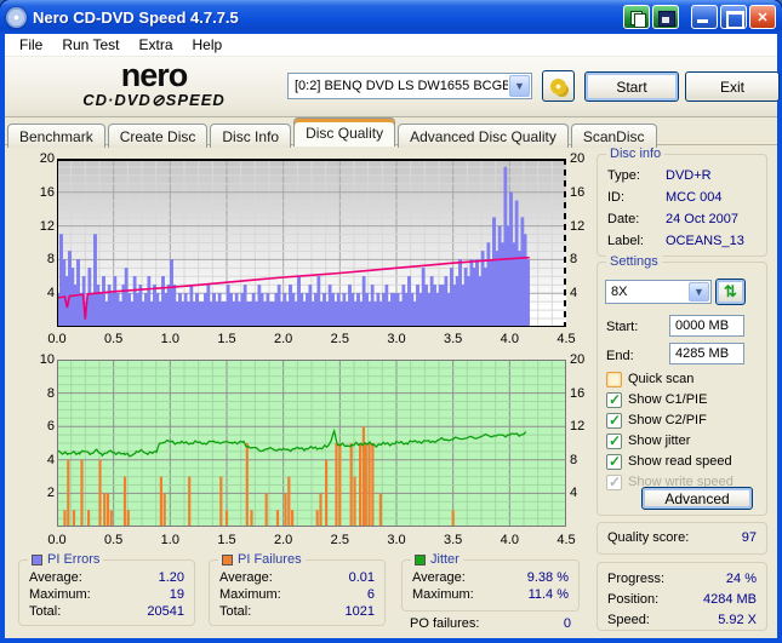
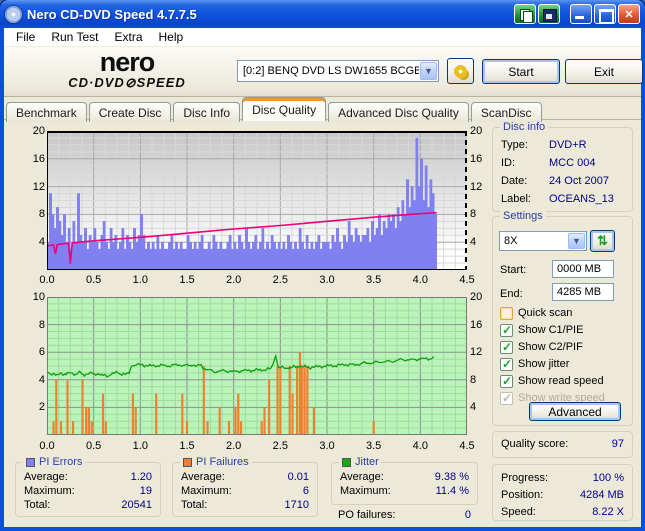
  Nero CD-DVD Speed 4.7.7.5
  ✕
  File
  Run Test
  Extra
  Help
  nero
  CD·DVD⊘SPEED
  [0:2] BENQ DVD LS DW1655 BCGB
  ▼
  Start
  Exit
  Benchmark Create Disc Disc Info Disc Quality Advanced Disc Quality ScanDisc
  20
  16
  12
  8
  4
  20
  16
  12
  8
  4
  0.0
  0.5
  1.0
  1.5
  2.0
  2.5
  3.0
  3.5
  4.0
  4.5
  10
  8
  6
  4
  2
  20
  16
  12
  8
  4
  0.0
  0.5
  1.0
  1.5
  2.0
  2.5
  3.0
  3.5
  4.0
  4.5
  PI Errors
  Average:
  1.20
  Maximum:
  19
  Total:
  20541
  PI Failures
  Average:
  0.01
  Maximum:
  6
  Total:
- 1021
+ 1710
  Jitter
  Average:
  9.38 %
  Maximum:
  11.4 %
  PO failures:
  0
  Disc info
  Type:
  DVD+R
  ID:
  MCC 004
  Date:
  24 Oct 2007
  Label:
  OCEANS_13
  Settings
  8X
  ▼
  ⇅
  Start:
  0000 MB
  End:
  4285 MB
  Quick scan
  ✓
  Show C1/PIE
  ✓
  Show C2/PIF
  ✓
  Show jitter
  ✓
  Show read speed
  ✓
  Show write speed
  Advanced
  Quality score:
  97
  Progress:
- 24 %
+ 100 %
  Position:
  4284 MB
  Speed:
- 5.92 X
+ 8.22 X
